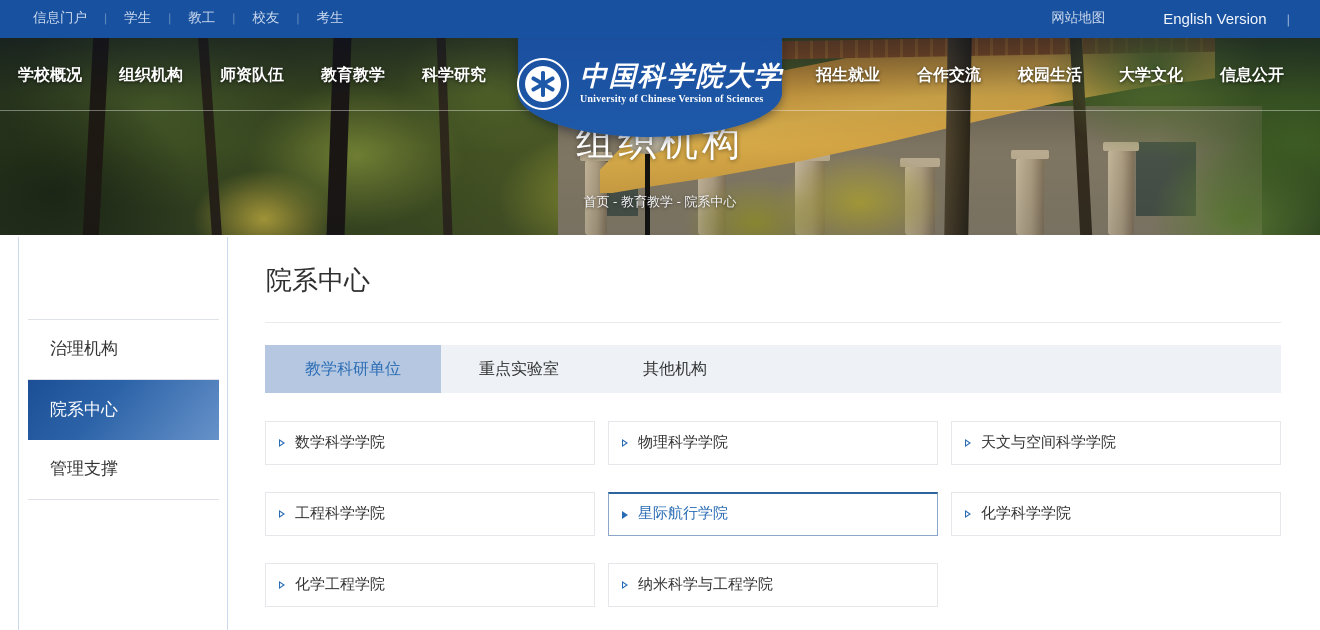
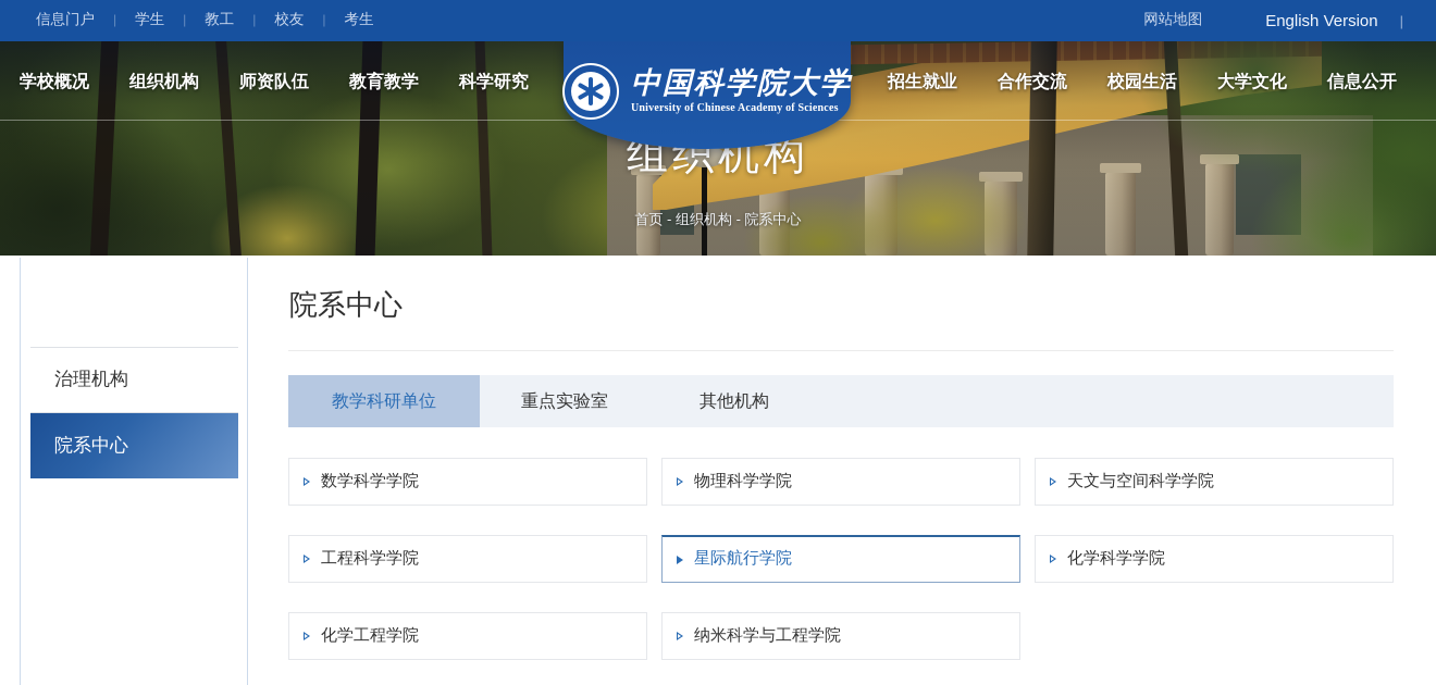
  信息门户
  学生
  教工
  校友
  考生
  网站地图
  English Version
  学校概况
  组织机构
  师资队伍
  教育教学
  科学研究
  招生就业
  合作交流
  校园生活
  大学文化
  信息公开
  中国科学院大学
- University of Chinese Version of Sciences
+ University of Chinese Academy of Sciences
  组织机构
- 首页 - 教育教学 - 院系中心
+ 首页 - 组织机构 - 院系中心
  治理机构
  院系中心
- 管理支撑
  院系中心
  教学科研单位
  重点实验室
  其他机构
  数学科学学院
  物理科学学院
  天文与空间科学学院
  工程科学学院
  星际航行学院
  化学科学学院
  化学工程学院
  纳米科学与工程学院
